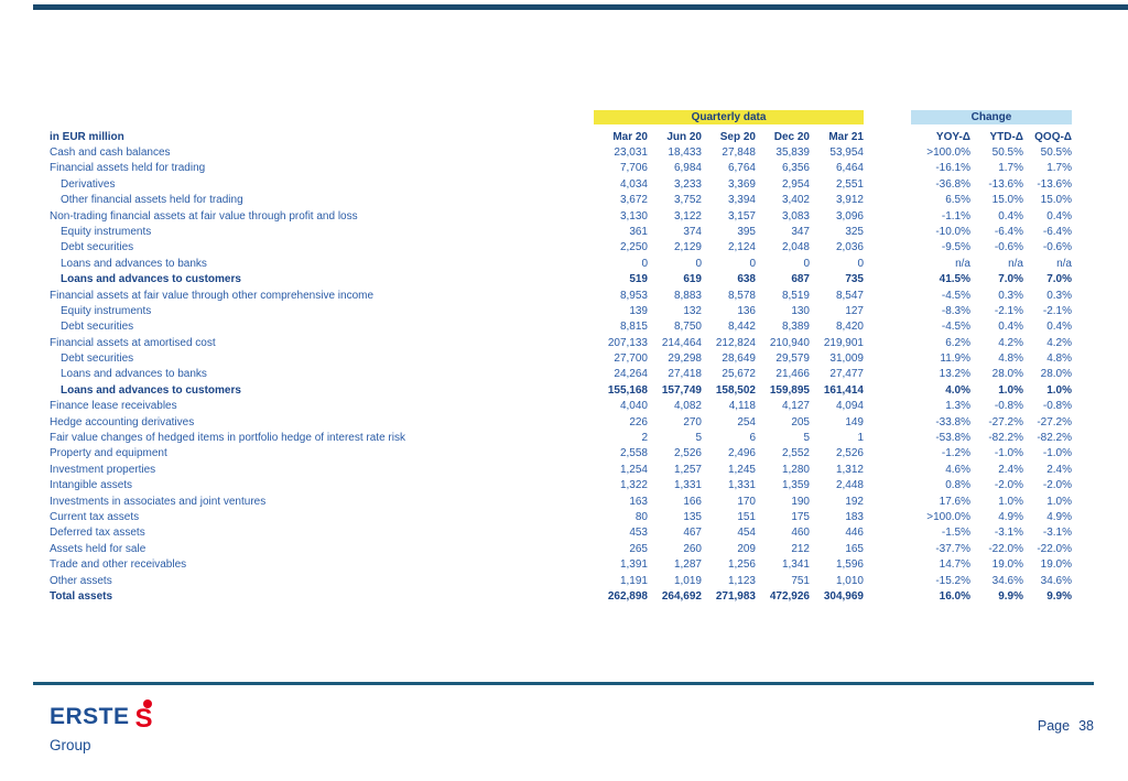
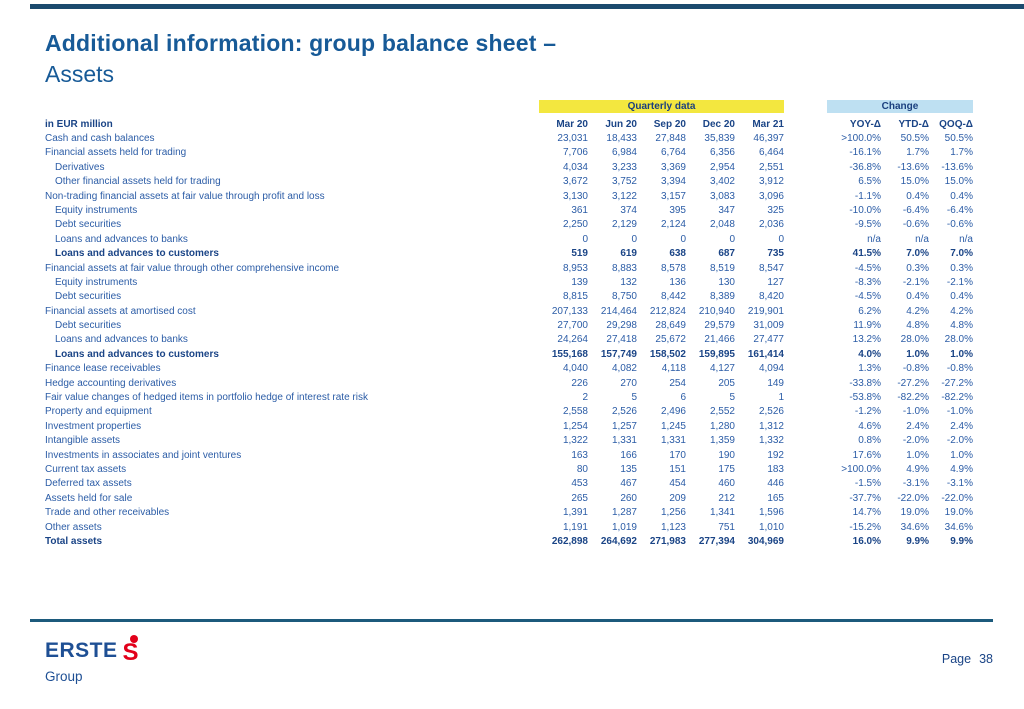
+ Additional information: group balance sheet –
+ Assets
  Quarterly data
  Change
  in EUR million
  Mar 20
  Jun 20
  Sep 20
  Dec 20
  Mar 21
  YOY-Δ
  YTD-Δ
  QOQ-Δ
  Cash and cash balances
  23,031
  18,433
  27,848
  35,839
- 53,954
+ 46,397
  >100.0%
  50.5%
  50.5%
  Financial assets held for trading
  7,706
  6,984
  6,764
  6,356
  6,464
  -16.1%
  1.7%
  1.7%
  Derivatives
  4,034
  3,233
  3,369
  2,954
  2,551
  -36.8%
  -13.6%
  -13.6%
  Other financial assets held for trading
  3,672
  3,752
  3,394
  3,402
  3,912
  6.5%
  15.0%
  15.0%
  Non-trading financial assets at fair value through profit and loss
  3,130
  3,122
  3,157
  3,083
  3,096
  -1.1%
  0.4%
  0.4%
  Equity instruments
  361
  374
  395
  347
  325
  -10.0%
  -6.4%
  -6.4%
  Debt securities
  2,250
  2,129
  2,124
  2,048
  2,036
  -9.5%
  -0.6%
  -0.6%
  Loans and advances to banks
  0
  0
  0
  0
  0
  n/a
  n/a
  n/a
  Loans and advances to customers
  519
  619
  638
  687
  735
  41.5%
  7.0%
  7.0%
  Financial assets at fair value through other comprehensive income
  8,953
  8,883
  8,578
  8,519
  8,547
  -4.5%
  0.3%
  0.3%
  Equity instruments
  139
  132
  136
  130
  127
  -8.3%
  -2.1%
  -2.1%
  Debt securities
  8,815
  8,750
  8,442
  8,389
  8,420
  -4.5%
  0.4%
  0.4%
  Financial assets at amortised cost
  207,133
  214,464
  212,824
  210,940
  219,901
  6.2%
  4.2%
  4.2%
  Debt securities
  27,700
  29,298
  28,649
  29,579
  31,009
  11.9%
  4.8%
  4.8%
  Loans and advances to banks
  24,264
  27,418
  25,672
  21,466
  27,477
  13.2%
  28.0%
  28.0%
  Loans and advances to customers
  155,168
  157,749
  158,502
  159,895
  161,414
  4.0%
  1.0%
  1.0%
  Finance lease receivables
  4,040
  4,082
  4,118
  4,127
  4,094
  1.3%
  -0.8%
  -0.8%
  Hedge accounting derivatives
  226
  270
  254
  205
  149
  -33.8%
  -27.2%
  -27.2%
  Fair value changes of hedged items in portfolio hedge of interest rate risk
  2
  5
  6
  5
  1
  -53.8%
  -82.2%
  -82.2%
  Property and equipment
  2,558
  2,526
  2,496
  2,552
  2,526
  -1.2%
  -1.0%
  -1.0%
  Investment properties
  1,254
  1,257
  1,245
  1,280
  1,312
  4.6%
  2.4%
  2.4%
  Intangible assets
  1,322
  1,331
  1,331
  1,359
- 2,448
+ 1,332
  0.8%
  -2.0%
  -2.0%
  Investments in associates and joint ventures
  163
  166
  170
  190
  192
  17.6%
  1.0%
  1.0%
  Current tax assets
  80
  135
  151
  175
  183
  >100.0%
  4.9%
  4.9%
  Deferred tax assets
  453
  467
  454
  460
  446
  -1.5%
  -3.1%
  -3.1%
  Assets held for sale
  265
  260
  209
  212
  165
  -37.7%
  -22.0%
  -22.0%
  Trade and other receivables
  1,391
  1,287
  1,256
  1,341
  1,596
  14.7%
  19.0%
  19.0%
  Other assets
  1,191
  1,019
  1,123
  751
  1,010
  -15.2%
  34.6%
  34.6%
  Total assets
  262,898
  264,692
  271,983
- 472,926
+ 277,394
  304,969
  16.0%
  9.9%
  9.9%
  ERSTE
  S
  Group
  Page 38
